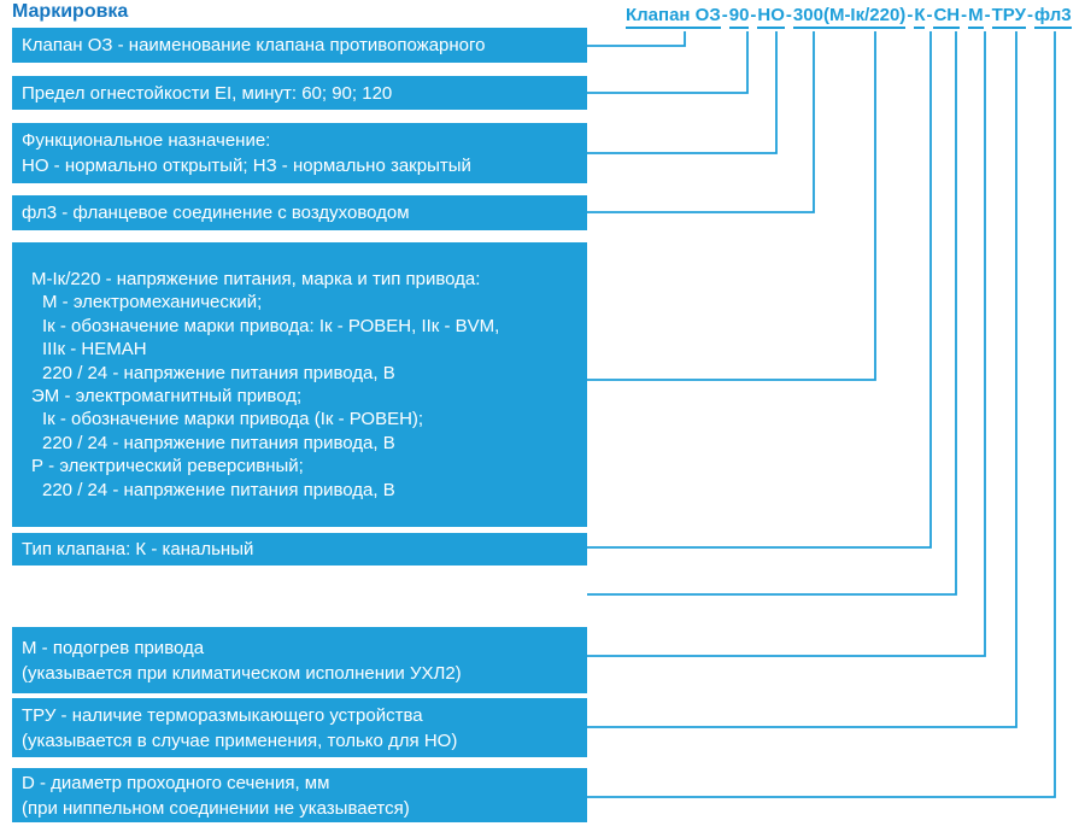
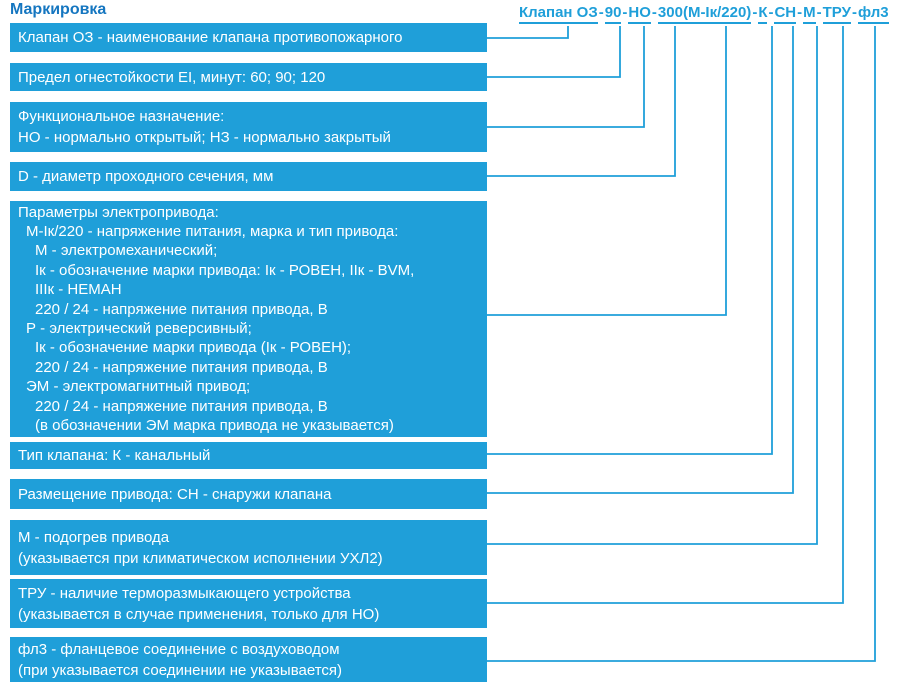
  Маркировка
  Клапан ОЗ-90-НО-300(М-Iк/220)-К-СН-М-ТРУ-фл3
  Клапан ОЗ - наименование клапана противопожарного
  Предел огнестойкости EI, минут: 60; 90; 120
  Функциональное назначение:
  НО - нормально открытый; НЗ - нормально закрытый
- фл3 - фланцевое соединение с воздуховодом
+ D - диаметр проходного сечения, мм
+ Параметры электропривода:
  М-Iк/220 - напряжение питания, марка и тип привода:
  М - электромеханический;
  Iк - обозначение марки привода: Iк - РОВЕН, IIк - BVM,
  IIIк - НЕМАН
  220 / 24 - напряжение питания привода, В
- ЭМ - электромагнитный привод;
+ Р - электрический реверсивный;
  Iк - обозначение марки привода (Iк - РОВЕН);
  220 / 24 - напряжение питания привода, В
- Р - электрический реверсивный;
+ ЭМ - электромагнитный привод;
  220 / 24 - напряжение питания привода, В
+ (в обозначении ЭМ марка привода не указывается)
  Тип клапана: К - канальный
+ Размещение привода: СН - снаружи клапана
  М - подогрев привода
  (указывается при климатическом исполнении УХЛ2)
  ТРУ - наличие терморазмыкающего устройства
  (указывается в случае применения, только для НО)
- D - диаметр проходного сечения, мм
+ фл3 - фланцевое соединение с воздуховодом
- (при ниппельном соединении не указывается)
+ (при указывается соединении не указывается)
